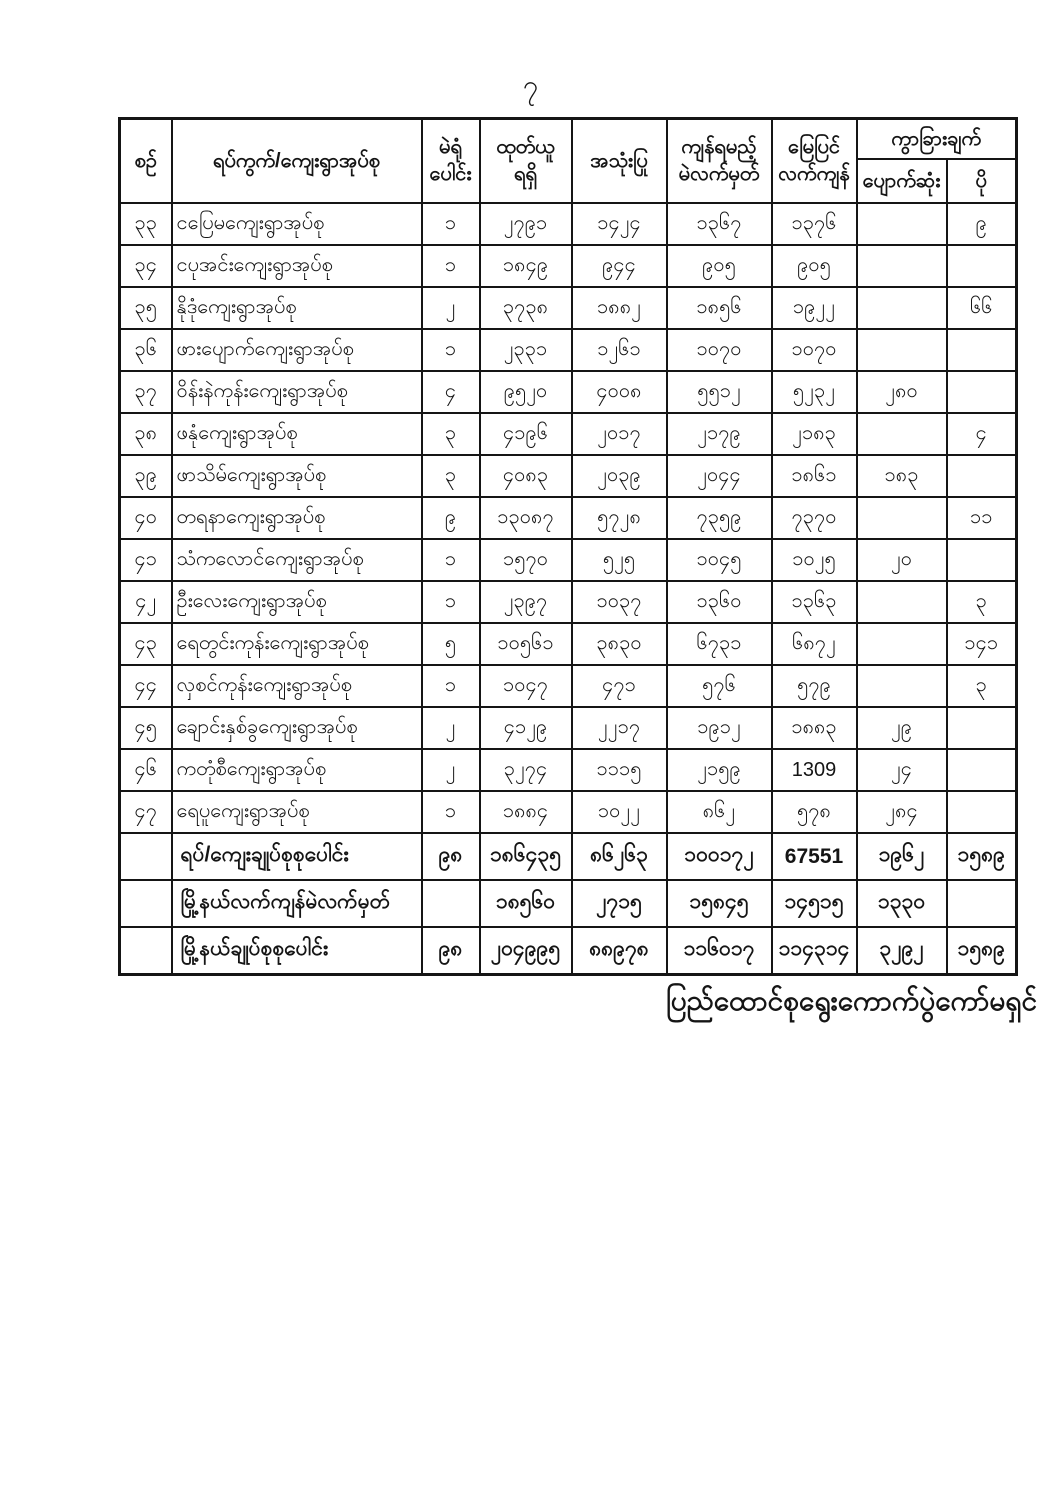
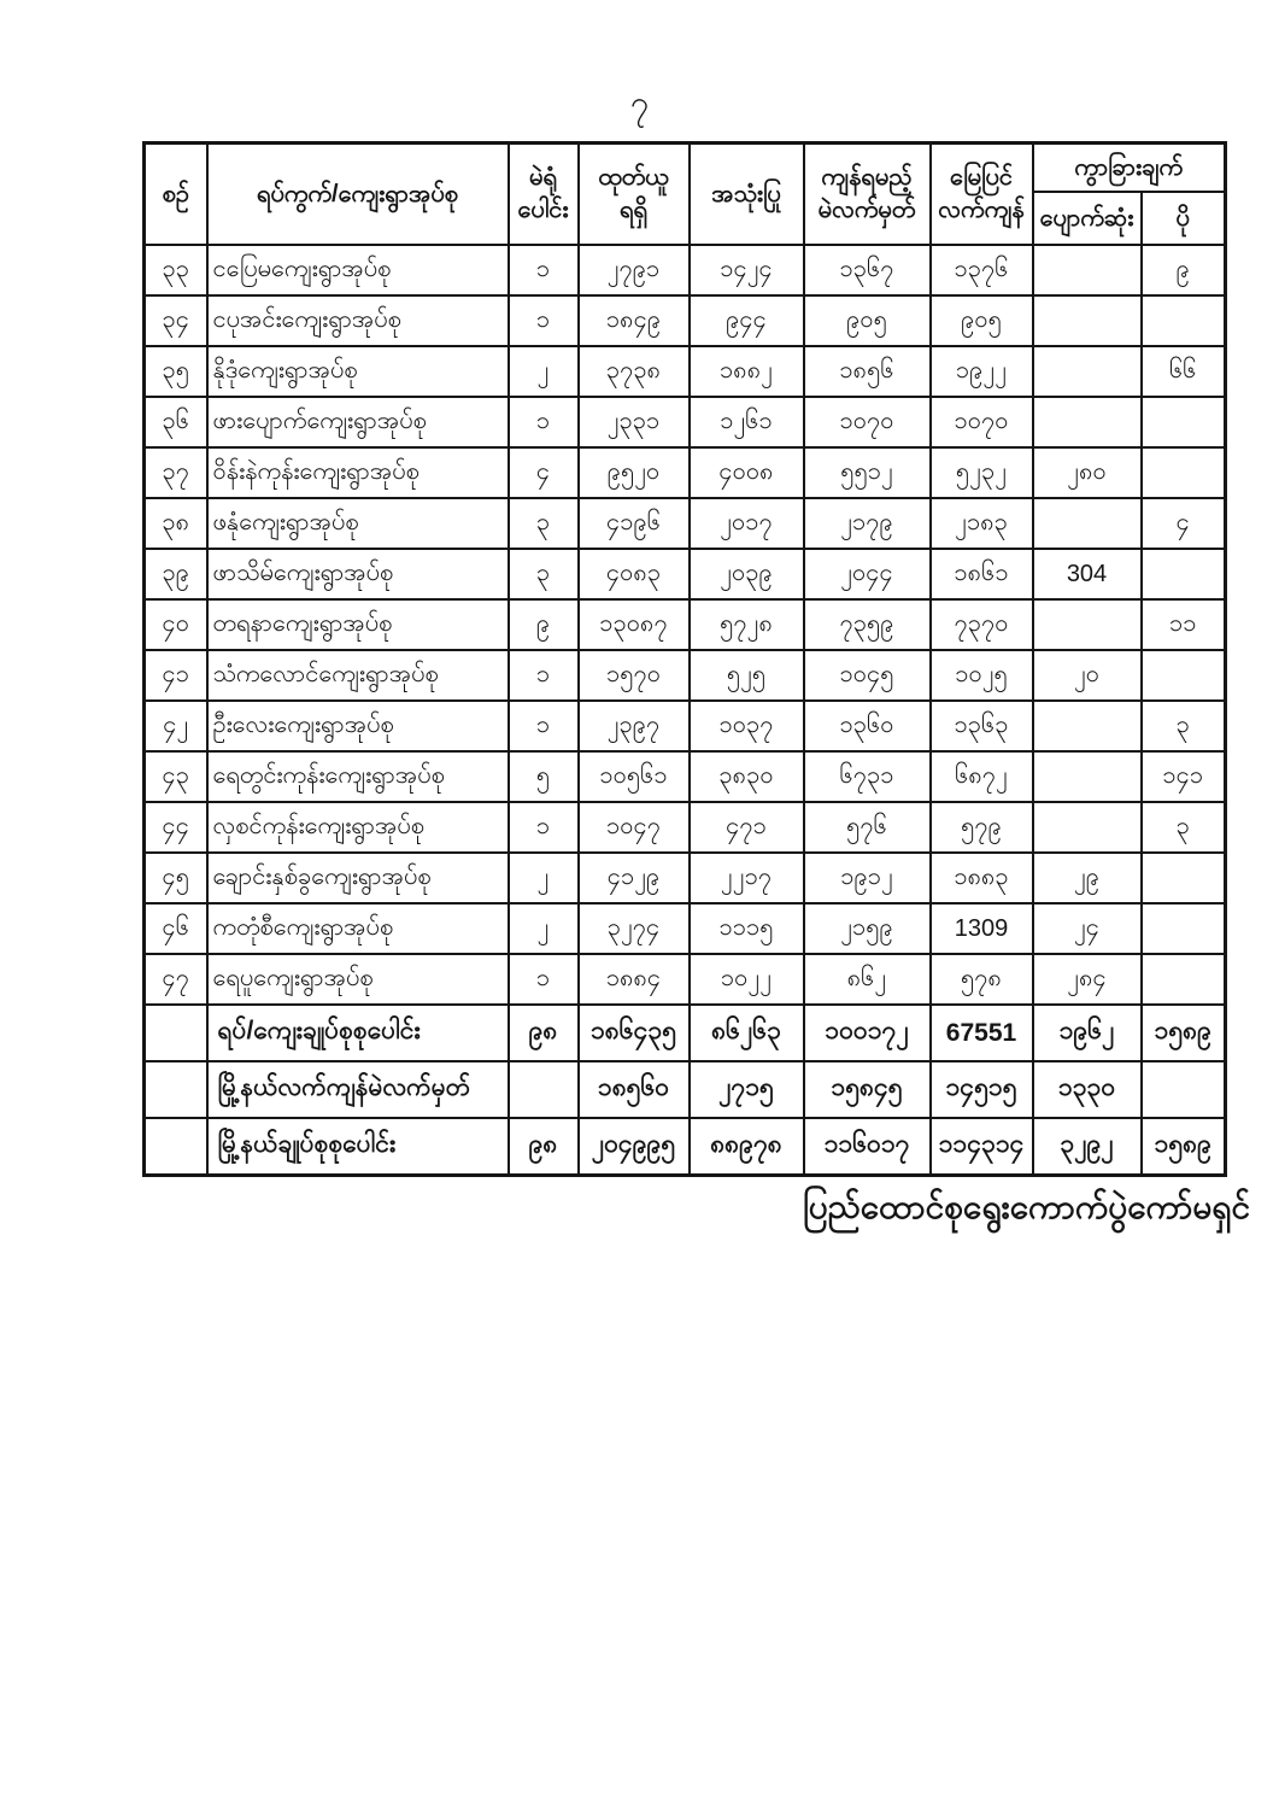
  ၇
  စဉ်	ရပ်ကွက်/ကျေးရွာအုပ်စု	မဲရုံ ပေါင်း	ထုတ်ယူ ရရှိ	အသုံးပြု	ကျန်ရမည့် မဲလက်မှတ်	မြေပြင် လက်ကျန်	ကွာခြားချက်
  ပျောက်ဆုံး	ပို
  ၃၃	ငပြေမကျေးရွာအုပ်စု	၁	၂၇၉၁	၁၄၂၄	၁၃၆၇	၁၃၇၆		၉
  ၃၄	ငပုအင်းကျေးရွာအုပ်စု	၁	၁၈၄၉	၉၄၄	၉၀၅	၉၀၅
  ၃၅	နိုဒုံကျေးရွာအုပ်စု	၂	၃၇၃၈	၁၈၈၂	၁၈၅၆	၁၉၂၂		၆၆
  ၃၆	ဖားပျောက်ကျေးရွာအုပ်စု	၁	၂၃၃၁	၁၂၆၁	၁၀၇၀	၁၀၇၀
  ၃၇	ဝိန်းနဲကုန်းကျေးရွာအုပ်စု	၄	၉၅၂၀	၄၀၀၈	၅၅၁၂	၅၂၃၂	၂၈၀
  ၃၈	ဖနုံကျေးရွာအုပ်စု	၃	၄၁၉၆	၂၀၁၇	၂၁၇၉	၂၁၈၃		၄
- ၃၉	ဖာသိမ်ကျေးရွာအုပ်စု	၃	၄၀၈၃	၂၀၃၉	၂၀၄၄	၁၈၆၁	၁၈၃
+ ၃၉	ဖာသိမ်ကျေးရွာအုပ်စု	၃	၄၀၈၃	၂၀၃၉	၂၀၄၄	၁၈၆၁	304
  ၄၀	တရနာကျေးရွာအုပ်စု	၉	၁၃၀၈၇	၅၇၂၈	၇၃၅၉	၇၃၇၀		၁၁
  ၄၁	သံကလောင်ကျေးရွာအုပ်စု	၁	၁၅၇၀	၅၂၅	၁၀၄၅	၁၀၂၅	၂၀
  ၄၂	ဦးလေးကျေးရွာအုပ်စု	၁	၂၃၉၇	၁၀၃၇	၁၃၆၀	၁၃၆၃		၃
  ၄၃	ရေတွင်းကုန်းကျေးရွာအုပ်စု	၅	၁၀၅၆၁	၃၈၃၀	၆၇၃၁	၆၈၇၂		၁၄၁
  ၄၄	လှစင်ကုန်းကျေးရွာအုပ်စု	၁	၁၀၄၇	၄၇၁	၅၇၆	၅၇၉		၃
  ၄၅	ချောင်းနှစ်ခွကျေးရွာအုပ်စု	၂	၄၁၂၉	၂၂၁၇	၁၉၁၂	၁၈၈၃	၂၉
  ၄၆	ကတုံစီကျေးရွာအုပ်စု	၂	၃၂၇၄	၁၁၁၅	၂၁၅၉	1309	၂၄
  ၄၇	ရေပူကျေးရွာအုပ်စု	၁	၁၈၈၄	၁၀၂၂	၈၆၂	၅၇၈	၂၈၄
  	ရပ်/ကျေးချုပ်စုစုပေါင်း	၉၈	၁၈၆၄၃၅	၈၆၂၆၃	၁၀၀၁၇၂	67551	၁၉၆၂	၁၅၈၉
  	မြို့နယ်လက်ကျန်မဲလက်မှတ်		၁၈၅၆၀	၂၇၁၅	၁၅၈၄၅	၁၄၅၁၅	၁၃၃၀
  	မြို့နယ်ချုပ်စုစုပေါင်း	၉၈	၂၀၄၉၉၅	၈၈၉၇၈	၁၁၆၀၁၇	၁၁၄၃၁၄	၃၂၉၂	၁၅၈၉
  ပြည်ထောင်စုရွေးကောက်ပွဲကော်မရှင်
